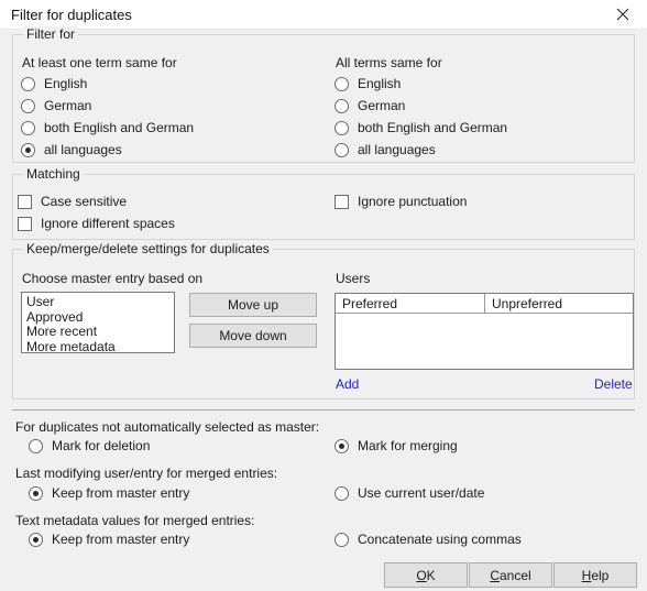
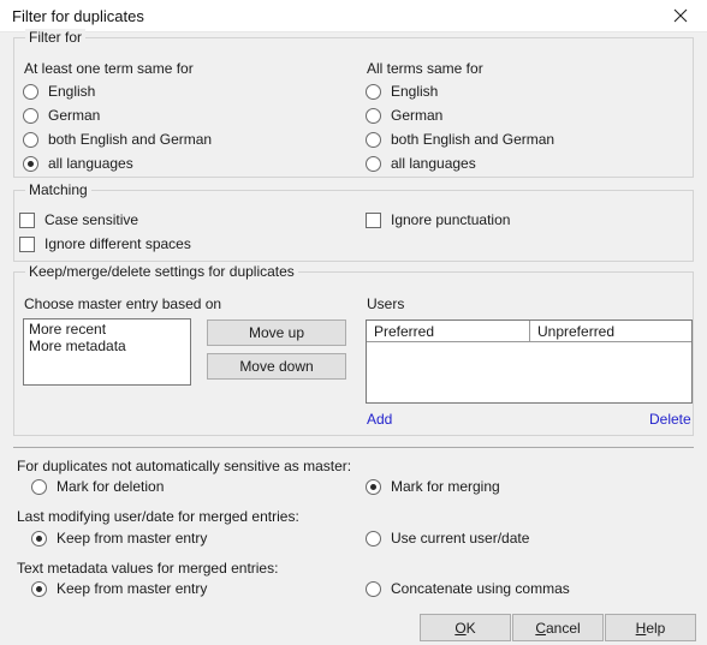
  Filter for duplicates
  Filter for
  At least one term same for
  English
  German
  both English and German
  all languages
  All terms same for
  English
  German
  both English and German
  all languages
  Matching
  Case sensitive
  Ignore different spaces
  Ignore punctuation
  Keep/merge/delete settings for duplicates
  Choose master entry based on
- User
- Approved
  More recent
  More metadata
  Move up
  Move down
  Users
  Preferred
  Unpreferred
  Add
  Delete
- For duplicates not automatically selected as master:
+ For duplicates not automatically sensitive as master:
  Mark for deletion
  Mark for merging
- Last modifying user/entry for merged entries:
+ Last modifying user/date for merged entries:
  Keep from master entry
  Use current user/date
  Text metadata values for merged entries:
  Keep from master entry
  Concatenate using commas
  OK
  Cancel
  Help
